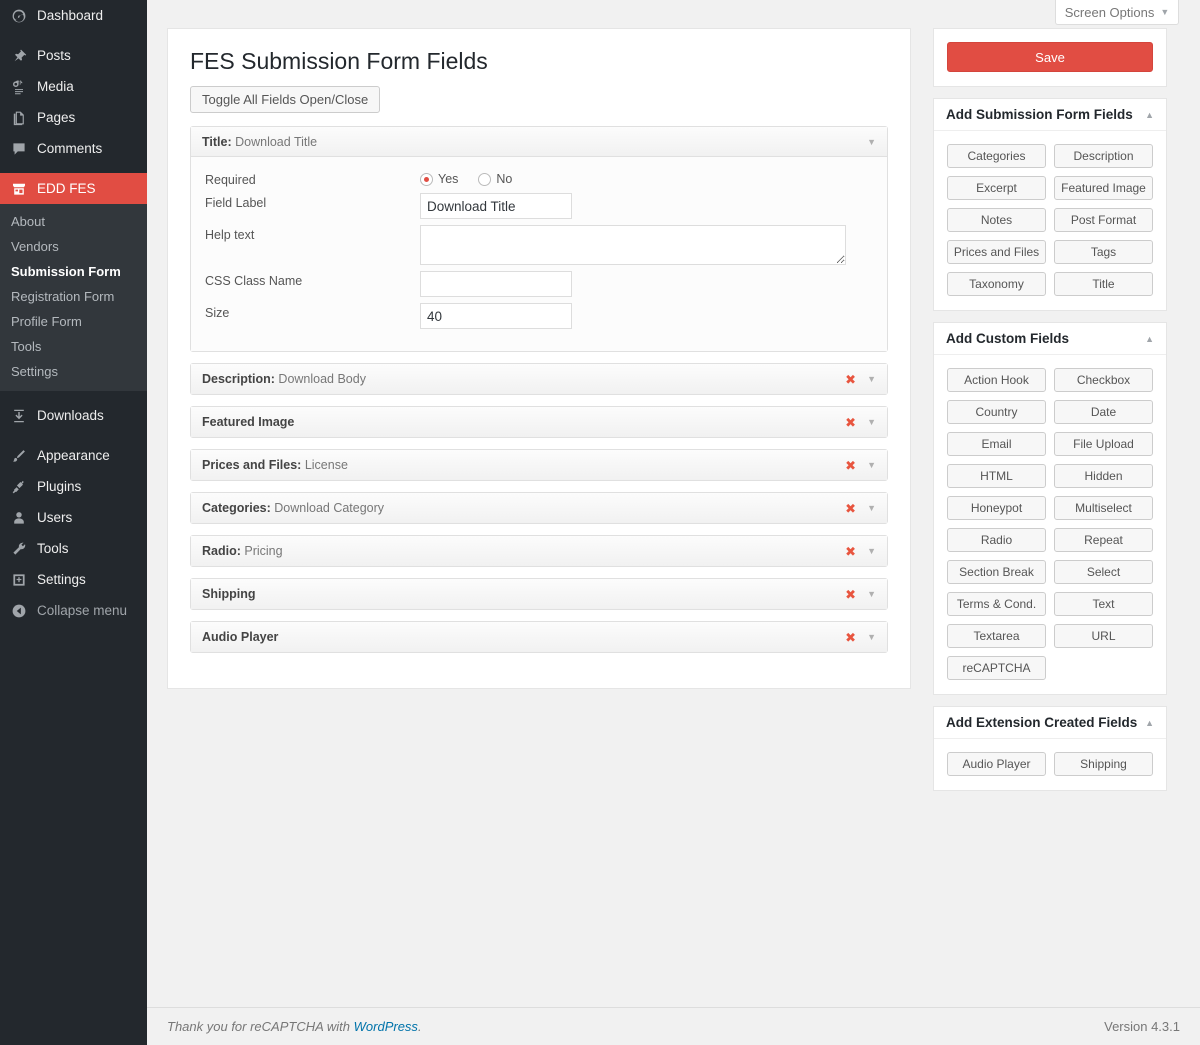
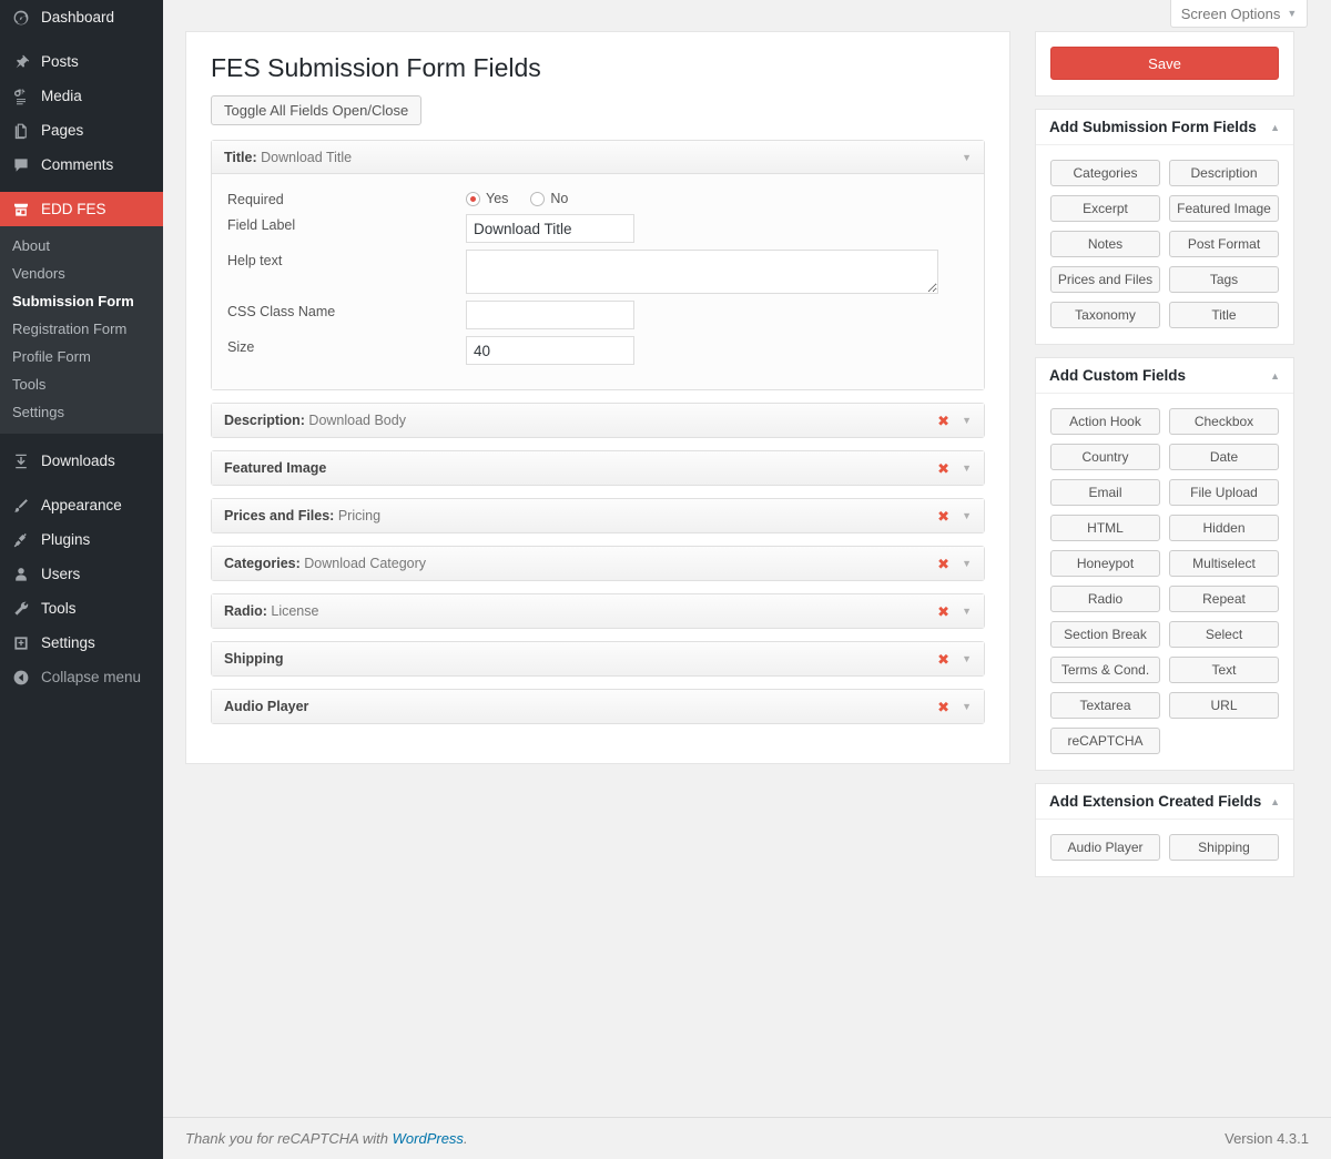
  Dashboard
  Posts
  Media
  Pages
  Comments
  EDD FES
  About
  Vendors
  Submission Form
  Registration Form
  Profile Form
  Tools
  Settings
  Downloads
  Appearance
  Plugins
  Users
  Tools
  Settings
  Collapse menu
  Screen Options
  ▼
  FES Submission Form Fields
  Toggle All Fields Open/Close
  Title: Download Title
  ▼
  Required
  Yes
  No
  Field Label
  Download Title
  Help text
  CSS Class Name
  Size
  40
  Description: Download Body
  ✖
  ▼
  Featured Image
  ✖
  ▼
- Prices and Files: License
+ Prices and Files: Pricing
  ✖
  ▼
  Categories: Download Category
  ✖
  ▼
- Radio: Pricing
+ Radio: License
  ✖
  ▼
  Shipping
  ✖
  ▼
  Audio Player
  ✖
  ▼
  Save
  Add Submission Form Fields
  ▲
  Categories
  Description
  Excerpt
  Featured Image
  Notes
  Post Format
  Prices and Files
  Tags
  Taxonomy
  Title
  Add Custom Fields
  ▲
  Action Hook
  Checkbox
  Country
  Date
  Email
  File Upload
  HTML
  Hidden
  Honeypot
  Multiselect
  Radio
  Repeat
  Section Break
  Select
  Terms & Cond.
  Text
  Textarea
  URL
  reCAPTCHA
  Add Extension Created Fields
  ▲
  Audio Player
  Shipping
  Thank you for reCAPTCHA with WordPress.
  Version 4.3.1
